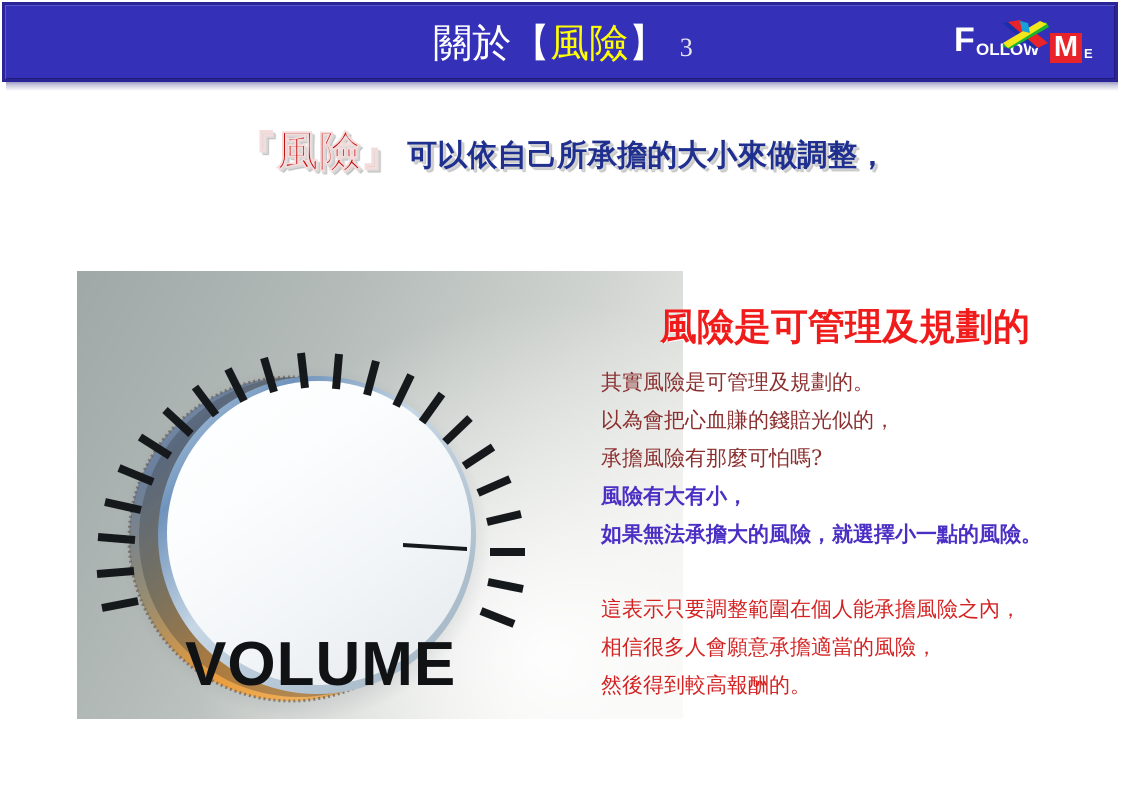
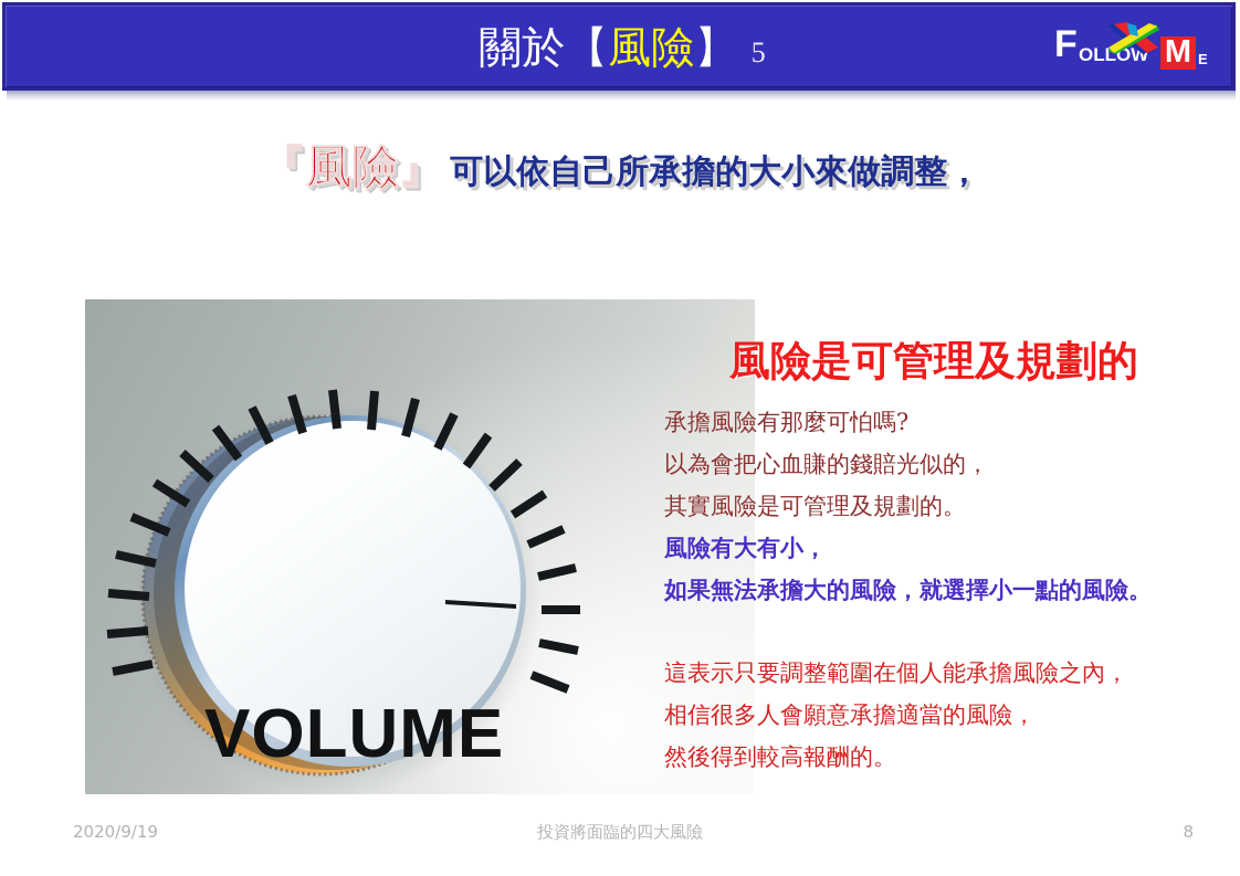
- 關於【風險】 3
+ 關於【風險】 5
  F
  OLLOW
  M
  E
  『風險』 可以依自己所承擔的大小來做調整，
  VOLUME
  風險是可管理及規劃的
- 其實風險是可管理及規劃的。
+ 承擔風險有那麼可怕嗎?
  以為會把心血賺的錢賠光似的，
- 承擔風險有那麼可怕嗎?
+ 其實風險是可管理及規劃的。
  風險有大有小，
  如果無法承擔大的風險，就選擇小一點的風險。
  這表示只要調整範圍在個人能承擔風險之內，
  相信很多人會願意承擔適當的風險，
  然後得到較高報酬的。
+ 2020/9/19
+ 投資將面臨的四大風險
+ 8
